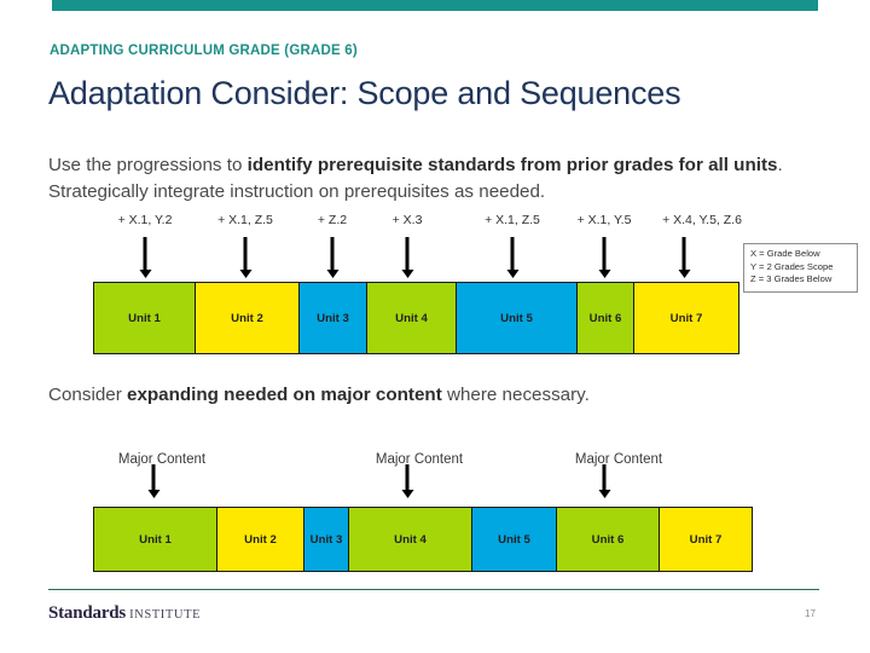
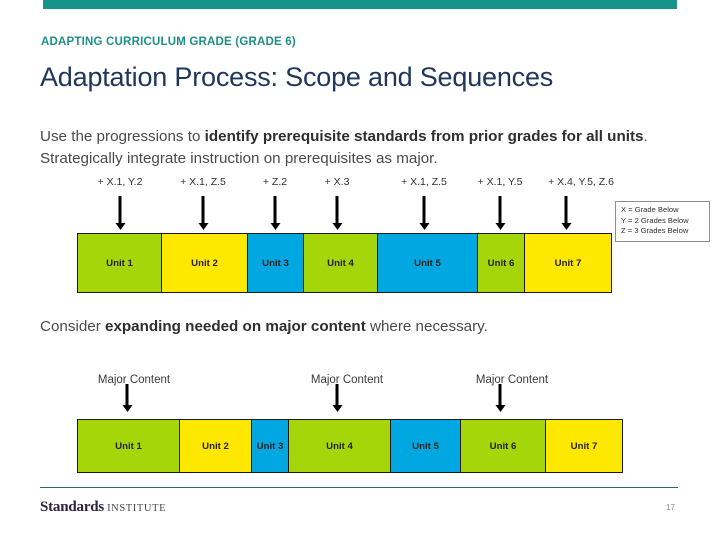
  ADAPTING CURRICULUM GRADE (GRADE 6)
- Adaptation Consider: Scope and Sequences
+ Adaptation Process: Scope and Sequences
- Use the progressions to identify prerequisite standards from prior grades for all units. Strategically integrate instruction on prerequisites as needed.
+ Use the progressions to identify prerequisite standards from prior grades for all units. Strategically integrate instruction on prerequisites as major.
  + X.1, Y.2
  + X.1, Z.5
  + Z.2
  + X.3
  + X.1, Z.5
  + X.1, Y.5
  + X.4, Y.5, Z.6
  X = Grade Below
- Y = 2 Grades Scope
+ Y = 2 Grades Below
  Z = 3 Grades Below
  Unit 1
  Unit 2
  Unit 3
  Unit 4
  Unit 5
  Unit 6
  Unit 7
  Consider expanding needed on major content where necessary.
  Major Content
  Major Content
  Major Content
  Unit 1
  Unit 2
  Unit 3
  Unit 4
  Unit 5
  Unit 6
  Unit 7
  Standards INSTITUTE
  17
